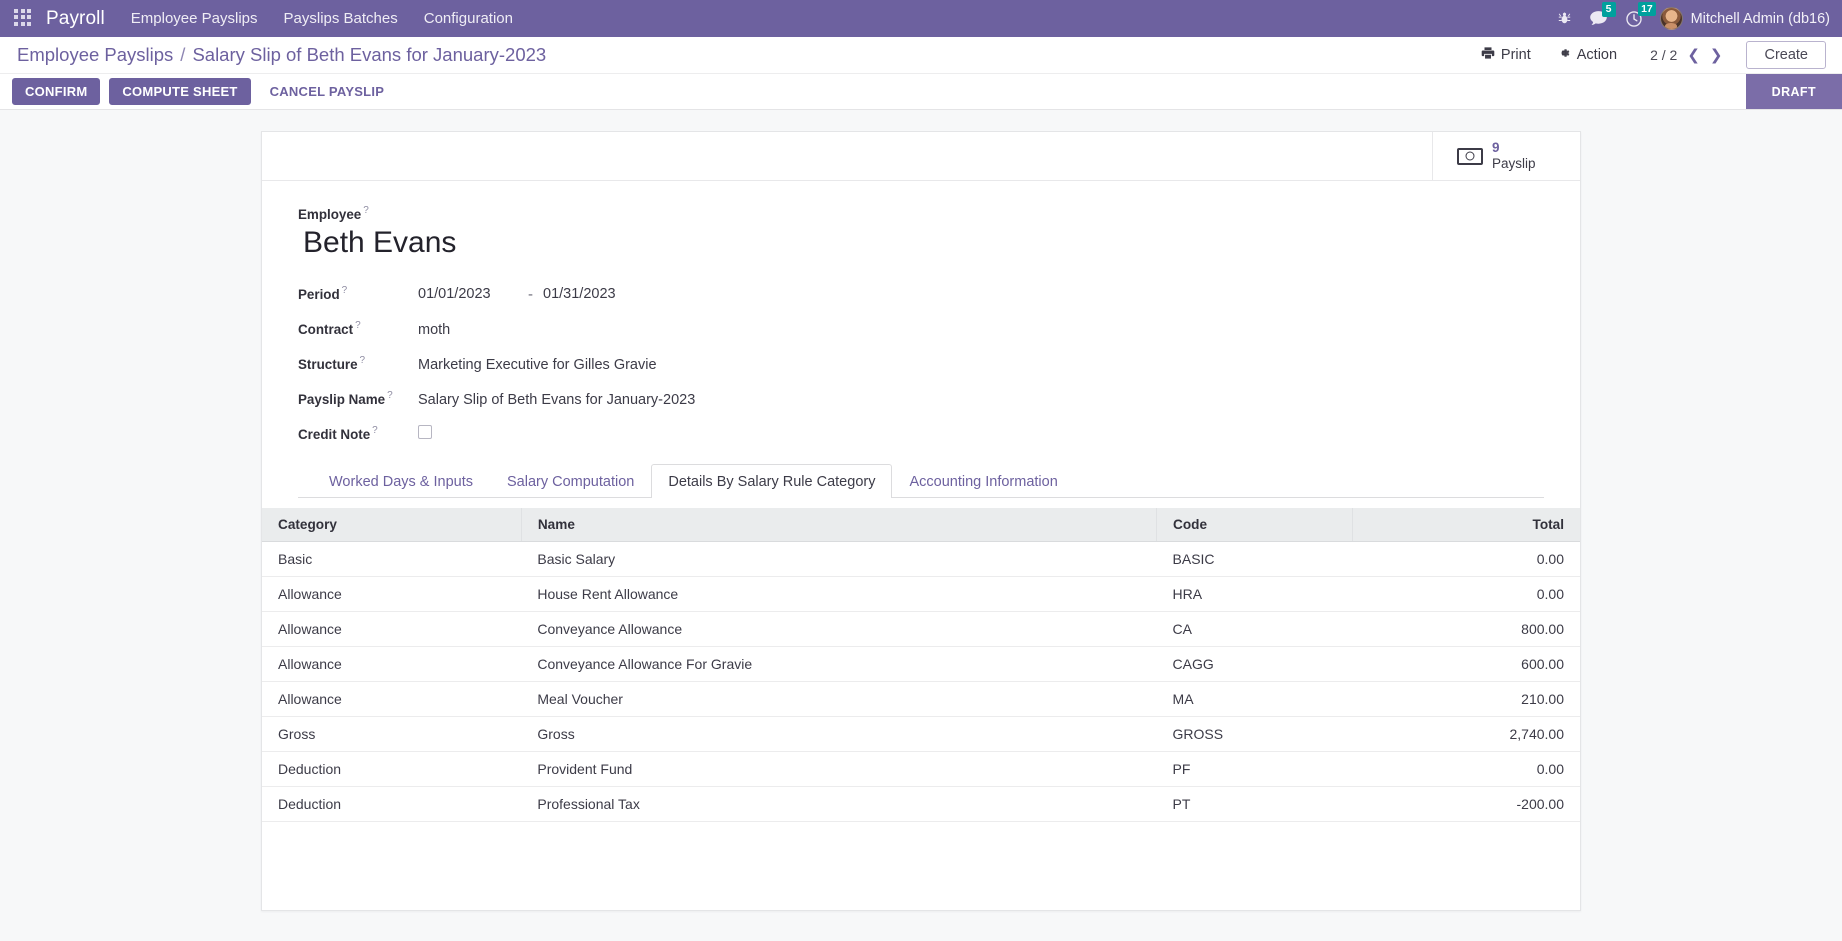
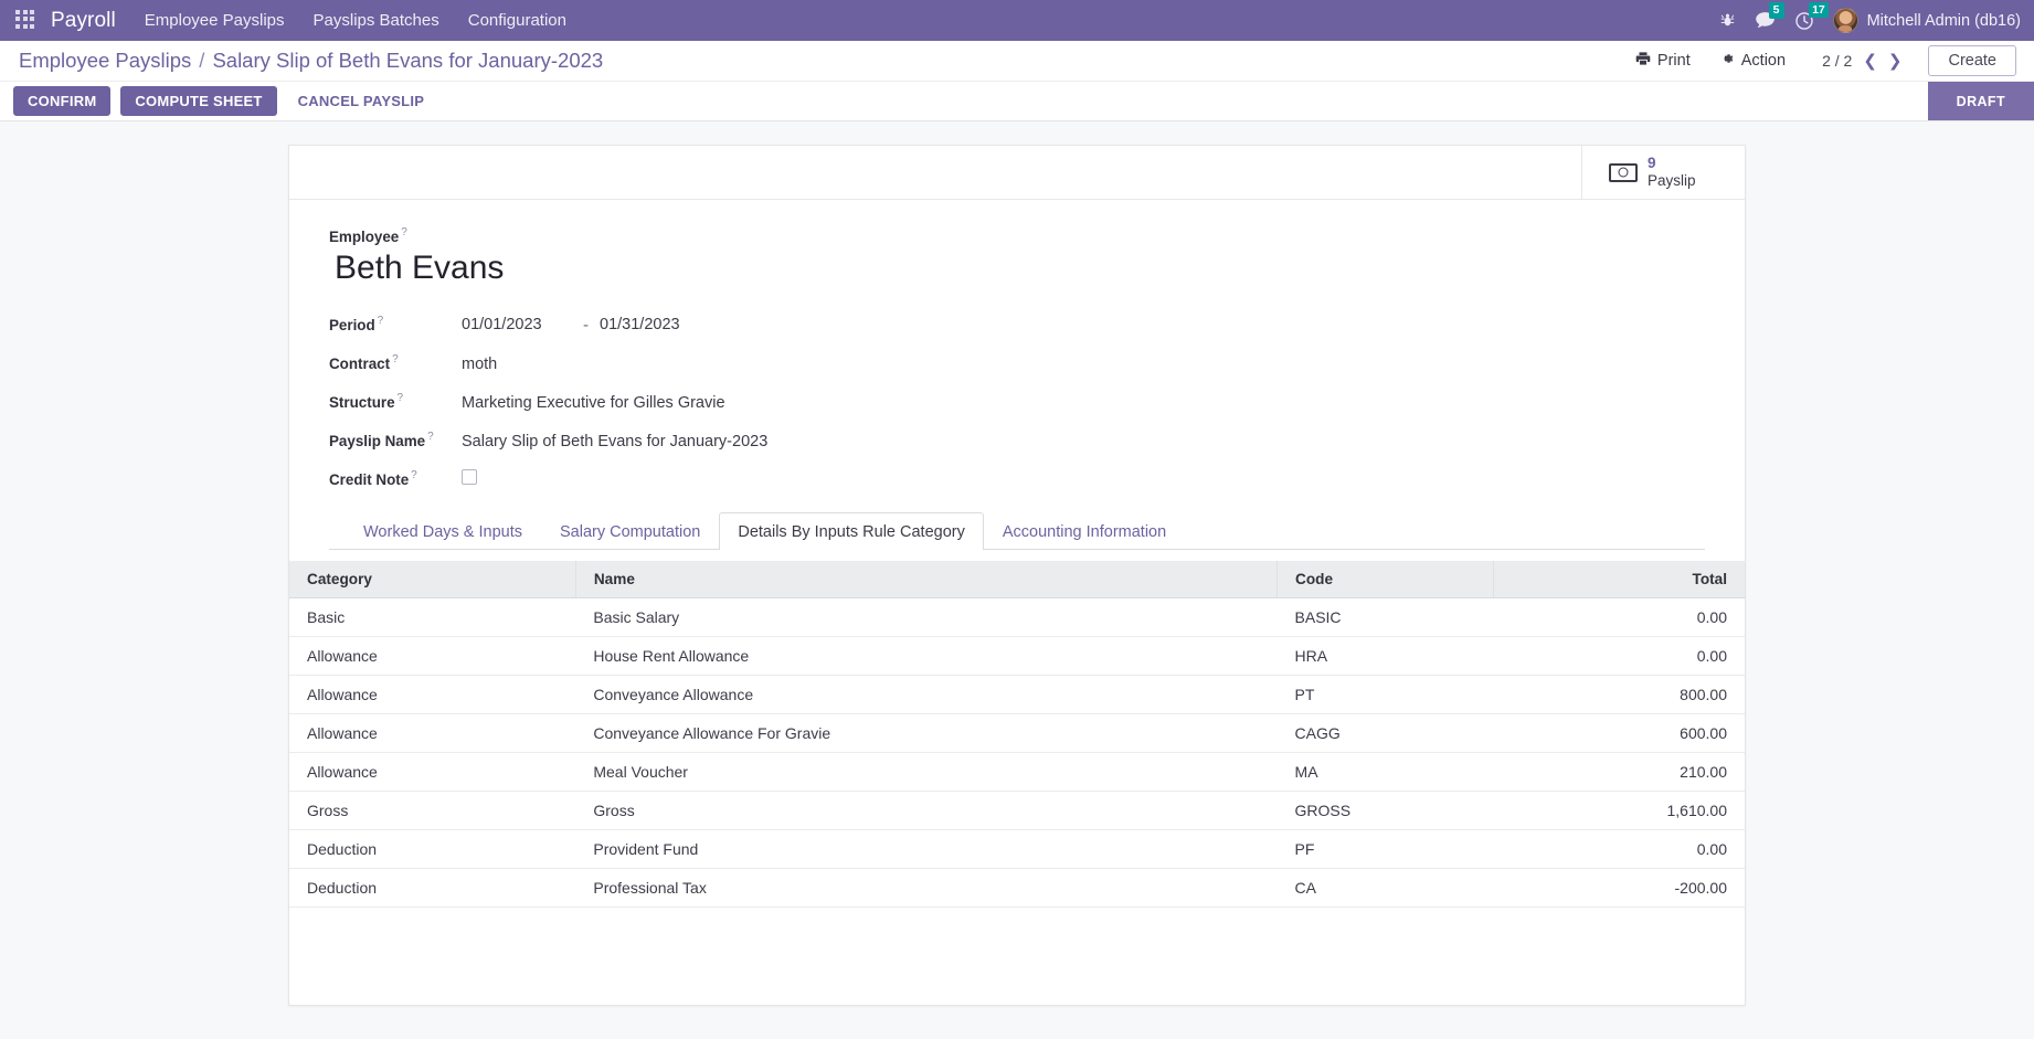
  Payroll
  Employee Payslips
  Payslips Batches
  Configuration
  5
  17
  Mitchell Admin (db16)
  Employee Payslips
  /
  Salary Slip of Beth Evans for January-2023
  Print
  Action
  2 / 2
  ❮
  ❯
  Create
  CONFIRM
  COMPUTE SHEET
  CANCEL PAYSLIP
  DRAFT
  9
  Payslip
  Employee ?
  Beth Evans
  Period ?	01/01/2023 - 01/31/2023
  Contract ?	moth
  Structure ?	Marketing Executive for Gilles Gravie
  Payslip Name ?	Salary Slip of Beth Evans for January-2023
  Credit Note ?
  Worked Days & Inputs
  Salary Computation
- Details By Salary Rule Category
+ Details By Inputs Rule Category
  Accounting Information
  Category	Name	Code	Total
  Basic	Basic Salary	BASIC	0.00
  Allowance	House Rent Allowance	HRA	0.00
- Allowance	Conveyance Allowance	CA	800.00
+ Allowance	Conveyance Allowance	PT	800.00
  Allowance	Conveyance Allowance For Gravie	CAGG	600.00
  Allowance	Meal Voucher	MA	210.00
- Gross	Gross	GROSS	2,740.00
+ Gross	Gross	GROSS	1,610.00
  Deduction	Provident Fund	PF	0.00
- Deduction	Professional Tax	PT	-200.00
+ Deduction	Professional Tax	CA	-200.00
